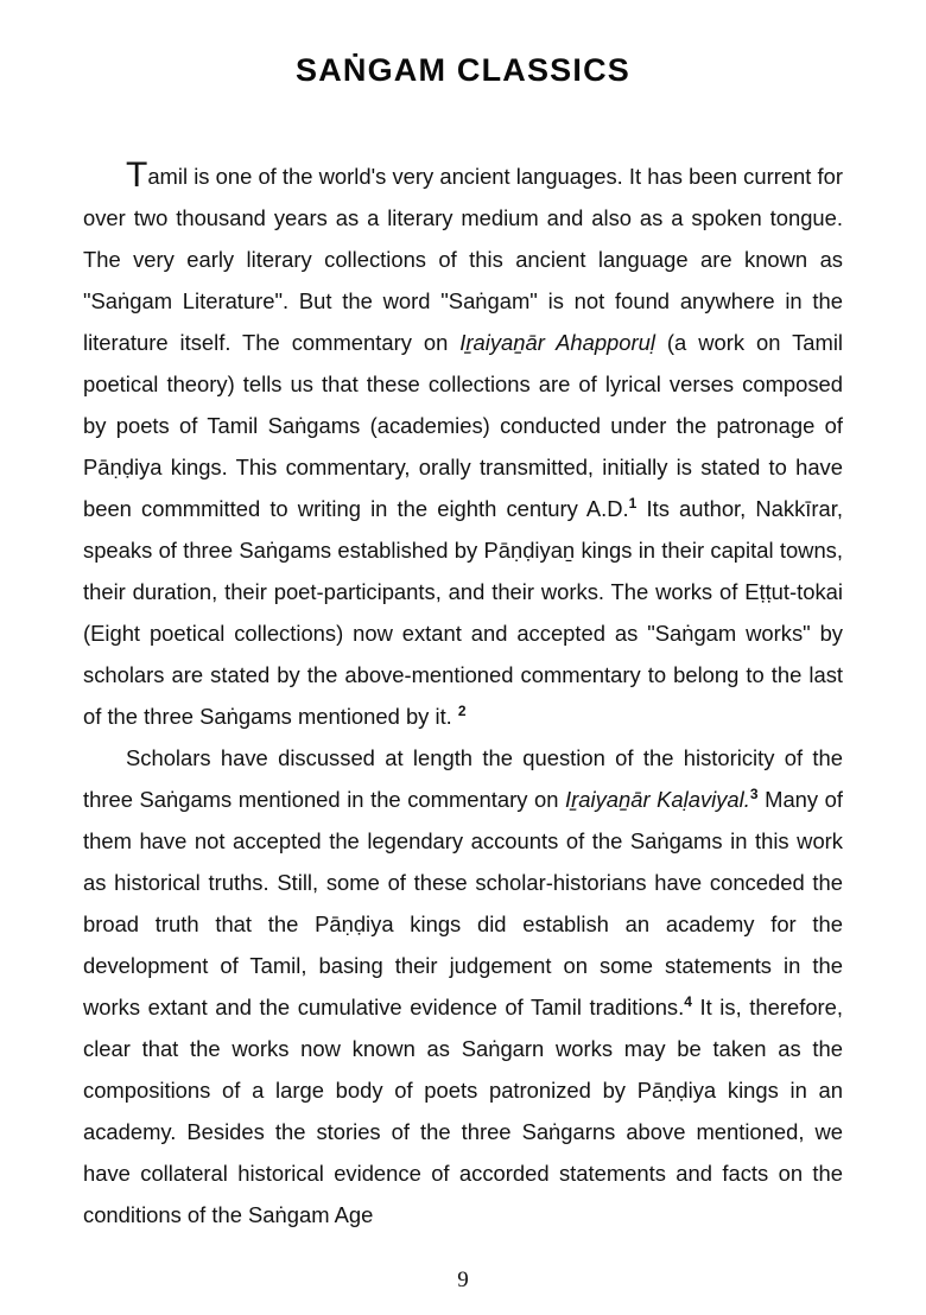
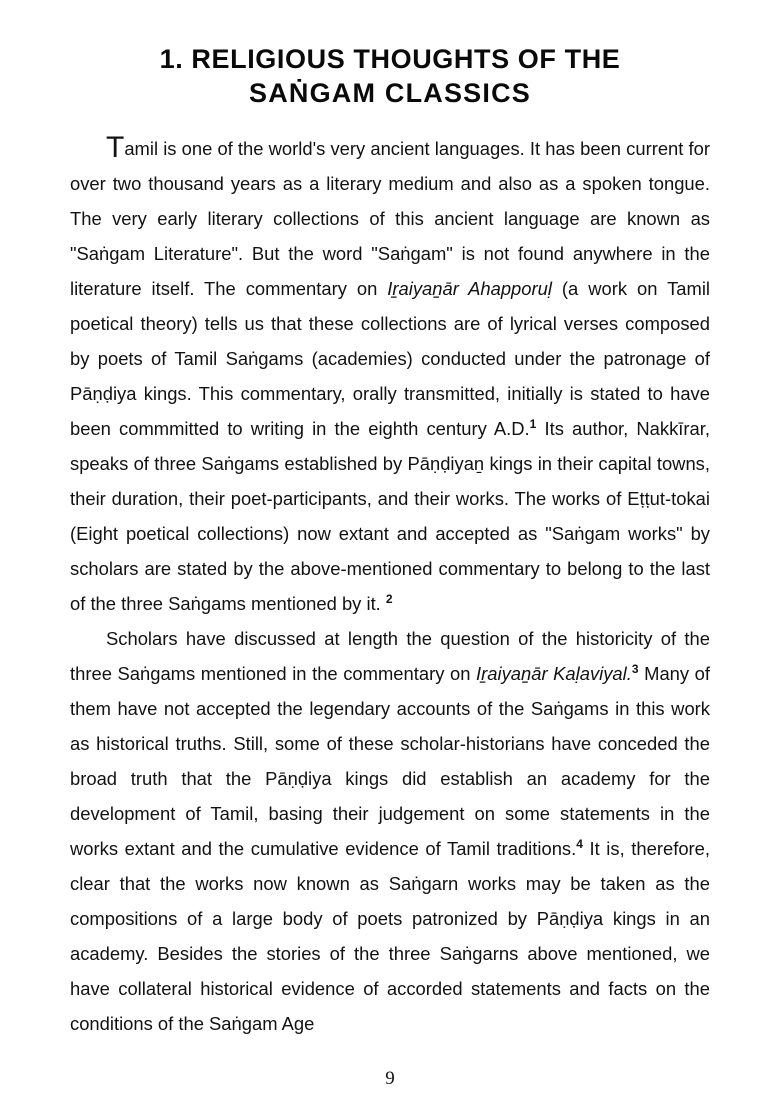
+ 1. RELIGIOUS THOUGHTS OF THE
  SAṄGAM CLASSICS
  Tamil is one of the world's very ancient languages. It has been current for over two thousand years as a literary medium and also as a spoken tongue. The very early literary collections of this ancient language are known as "Saṅgam Literature". But the word "Saṅgam" is not found anywhere in the literature itself. The commentary on Iṟaiyaṉār Ahapporuḷ (a work on Tamil poetical theory) tells us that these collections are of lyrical verses composed by poets of Tamil Saṅgams (academies) conducted under the patronage of Pāṇḍiya kings. This commentary, orally transmitted, initially is stated to have been commmitted to writing in the eighth century A.D.1 Its author, Nakkīrar, speaks of three Saṅgams established by Pāṇḍiyaṉ kings in their capital towns, their duration, their poet-participants, and their works. The works of Eṭṭut-tokai (Eight poetical collections) now extant and accepted as "Saṅgam works" by scholars are stated by the above-mentioned commentary to belong to the last of the three Saṅgams mentioned by it. 2
  Scholars have discussed at length the question of the historicity of the three Saṅgams mentioned in the commentary on Iṟaiyaṉār Kaḷaviyal.3 Many of them have not accepted the legendary accounts of the Saṅgams in this work as historical truths. Still, some of these scholar-historians have conceded the broad truth that the Pāṇḍiya kings did establish an academy for the development of Tamil, basing their judgement on some statements in the works extant and the cumulative evidence of Tamil traditions.4 It is, therefore, clear that the works now known as Saṅgarn works may be taken as the compositions of a large body of poets patronized by Pāṇḍiya kings in an academy. Besides the stories of the three Saṅgarns above mentioned, we have collateral historical evidence of accorded statements and facts on the conditions of the Saṅgam Age
  9
